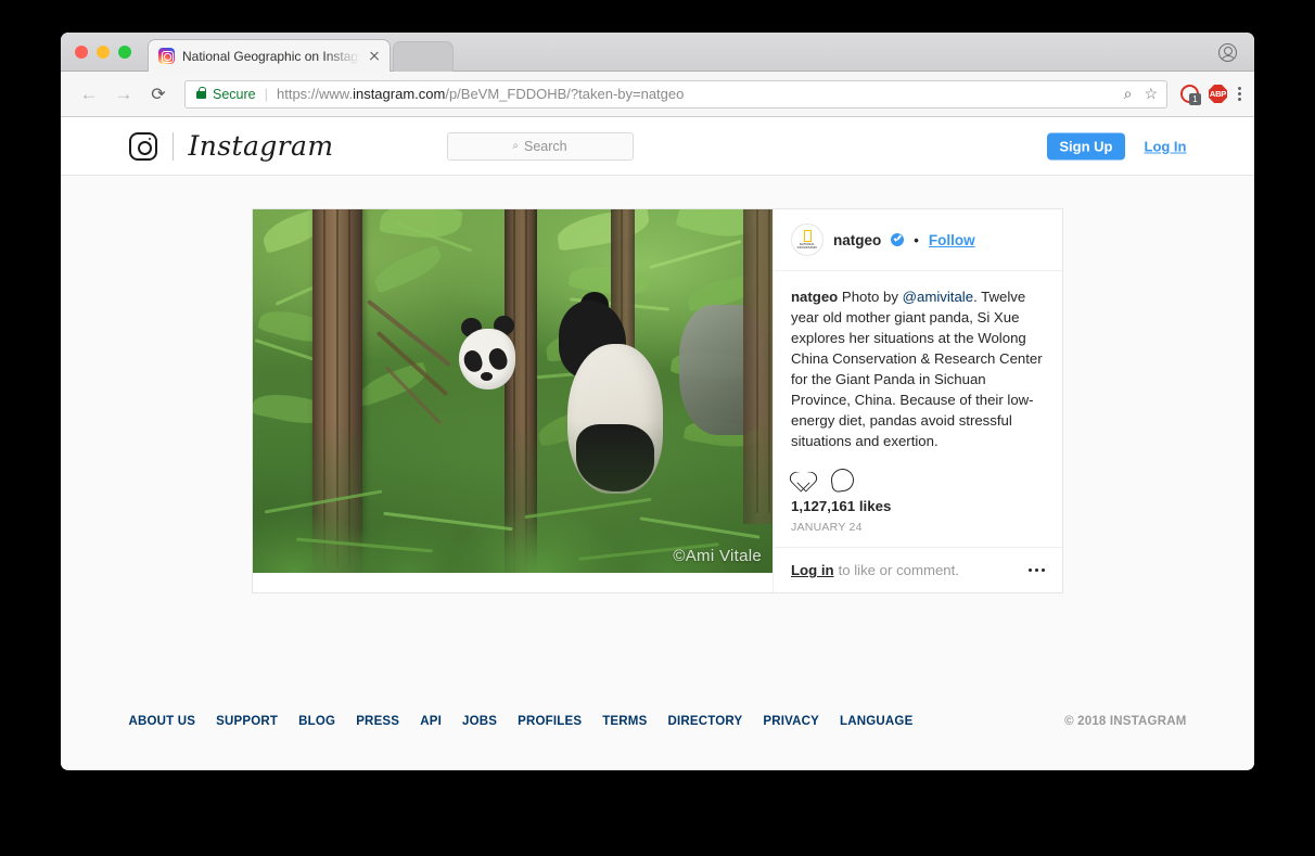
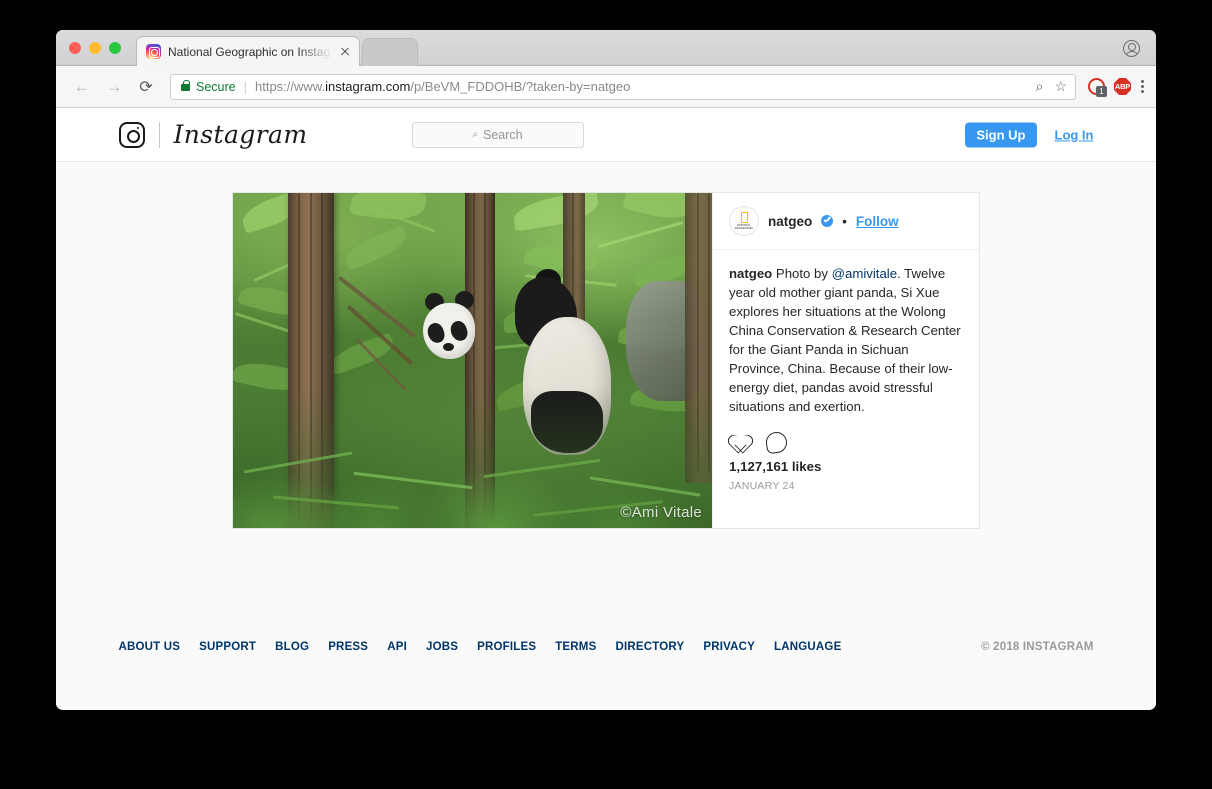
  National Geographic on Instagr
  ←
  →
  ⟳
  Secure
  |
  https://www.
  instagram.com
  /p/BeVM_FDDOHB/?taken-by=natgeo
  ⌕
  ☆
  1
  ABP
  Instagram
  ⌕
  Search
  Sign Up
  Log In
  ©Ami Vitale
  natgeo
  •
  Follow
  natgeo Photo by @amivitale. Twelve year old mother giant panda, Si Xue explores her situations at the Wolong China Conservation & Research Center for the Giant Panda in Sichuan Province, China. Because of their low-energy diet, pandas avoid stressful situations and exertion.
  1,127,161 likes
  JANUARY 24
- Log in
- to like or comment.
  ABOUT US
  SUPPORT
  BLOG
  PRESS
  API
  JOBS
  PROFILES
  TERMS
  DIRECTORY
  PRIVACY
  LANGUAGE
  © 2018 INSTAGRAM
